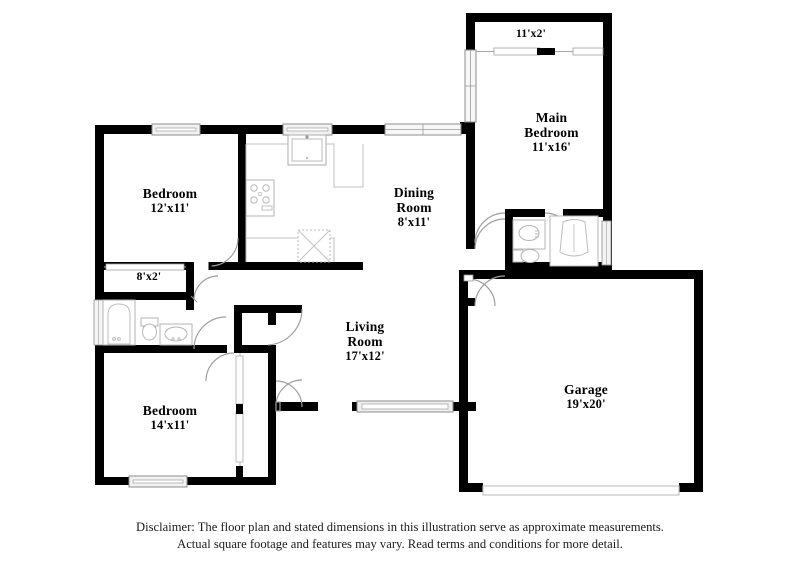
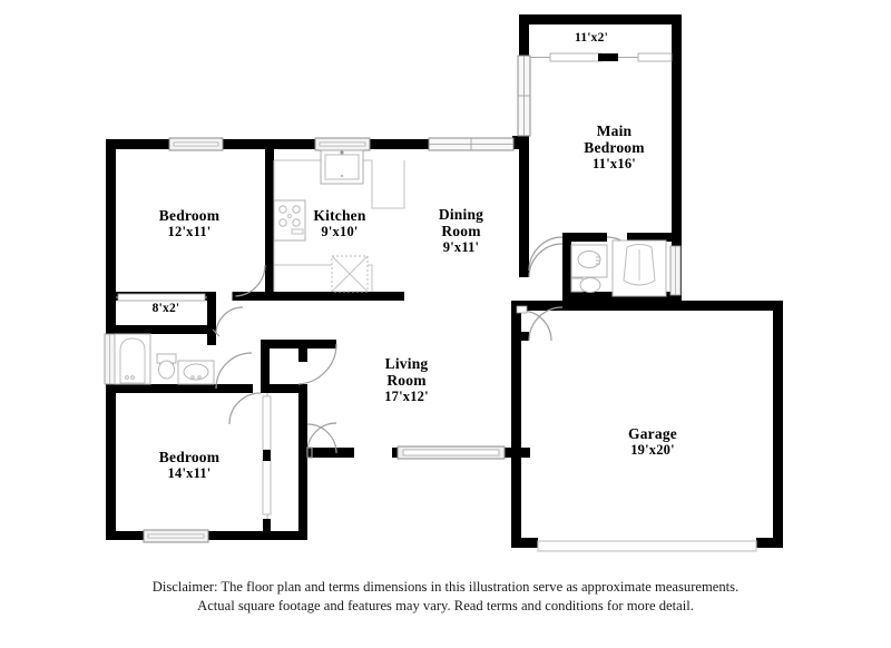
  Bedroom
  12'x11'
+ Kitchen
+ 9'x10'
  Dining
  Room
- 8'x11'
+ 9'x11'
  Main
  Bedroom
  11'x16'
  Living
  Room
  17'x12'
  Bedroom
  14'x11'
  Garage
  19'x20'
  11'x2'
  8'x2'
- Disclaimer: The floor plan and stated dimensions in this illustration serve as approximate measurements.
+ Disclaimer: The floor plan and terms dimensions in this illustration serve as approximate measurements.
  Actual square footage and features may vary. Read terms and conditions for more detail.
